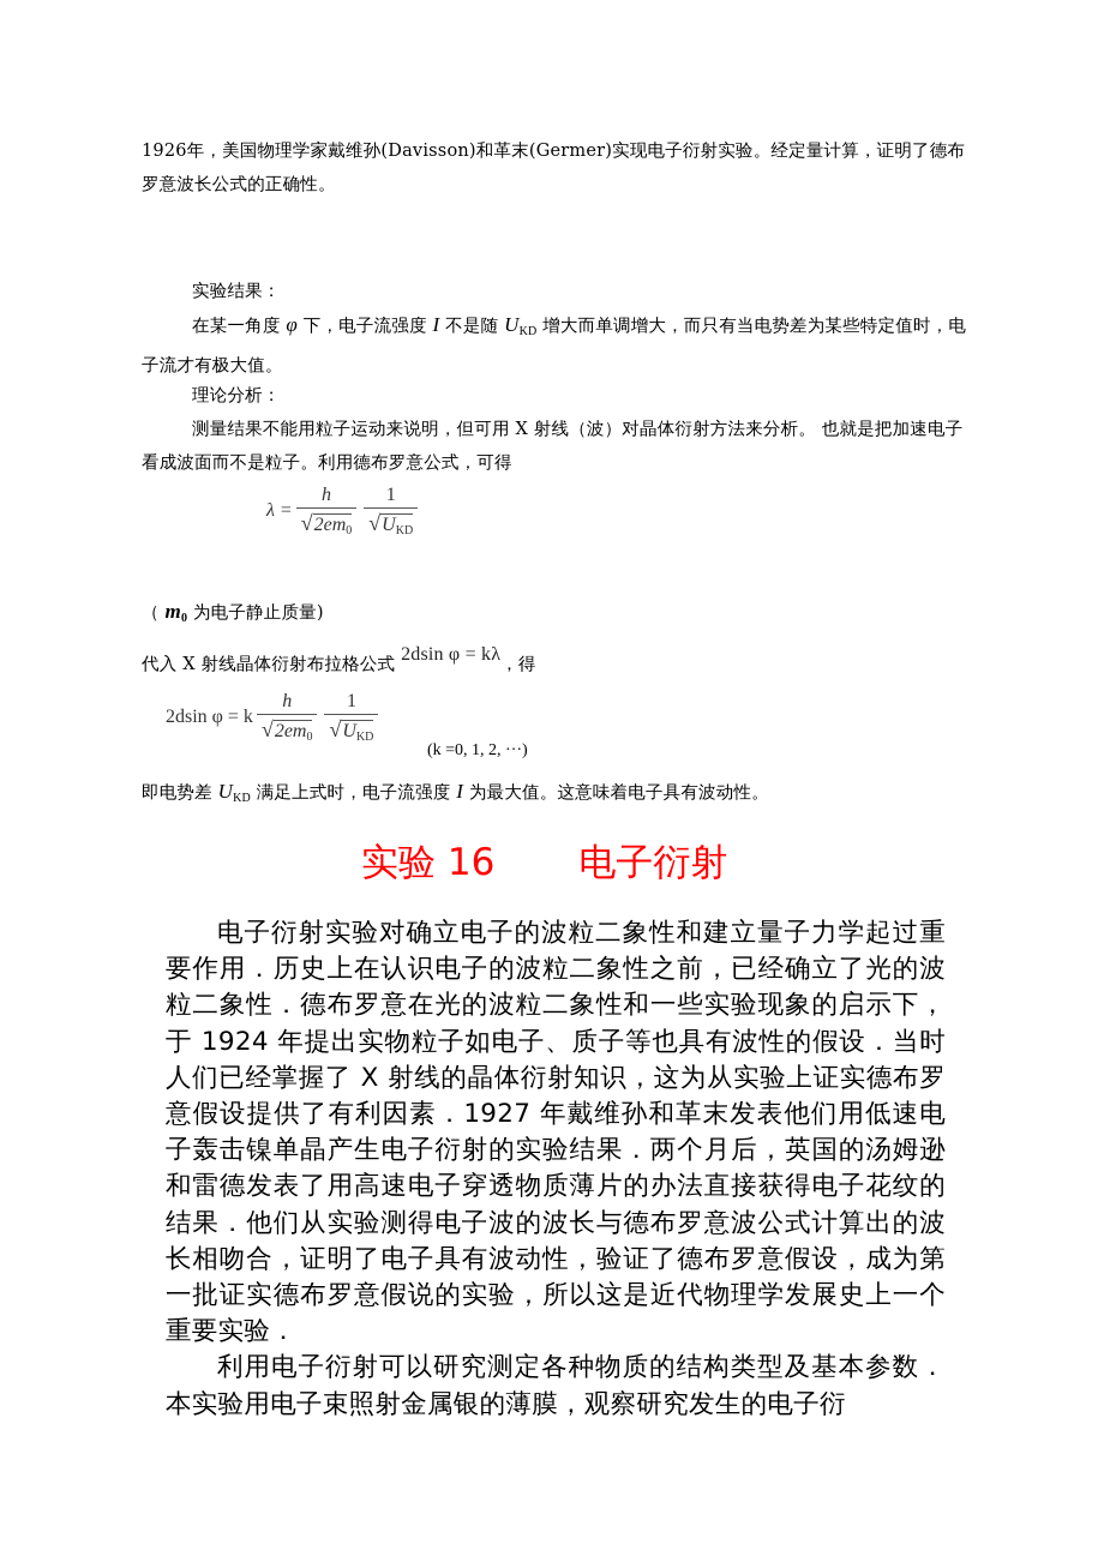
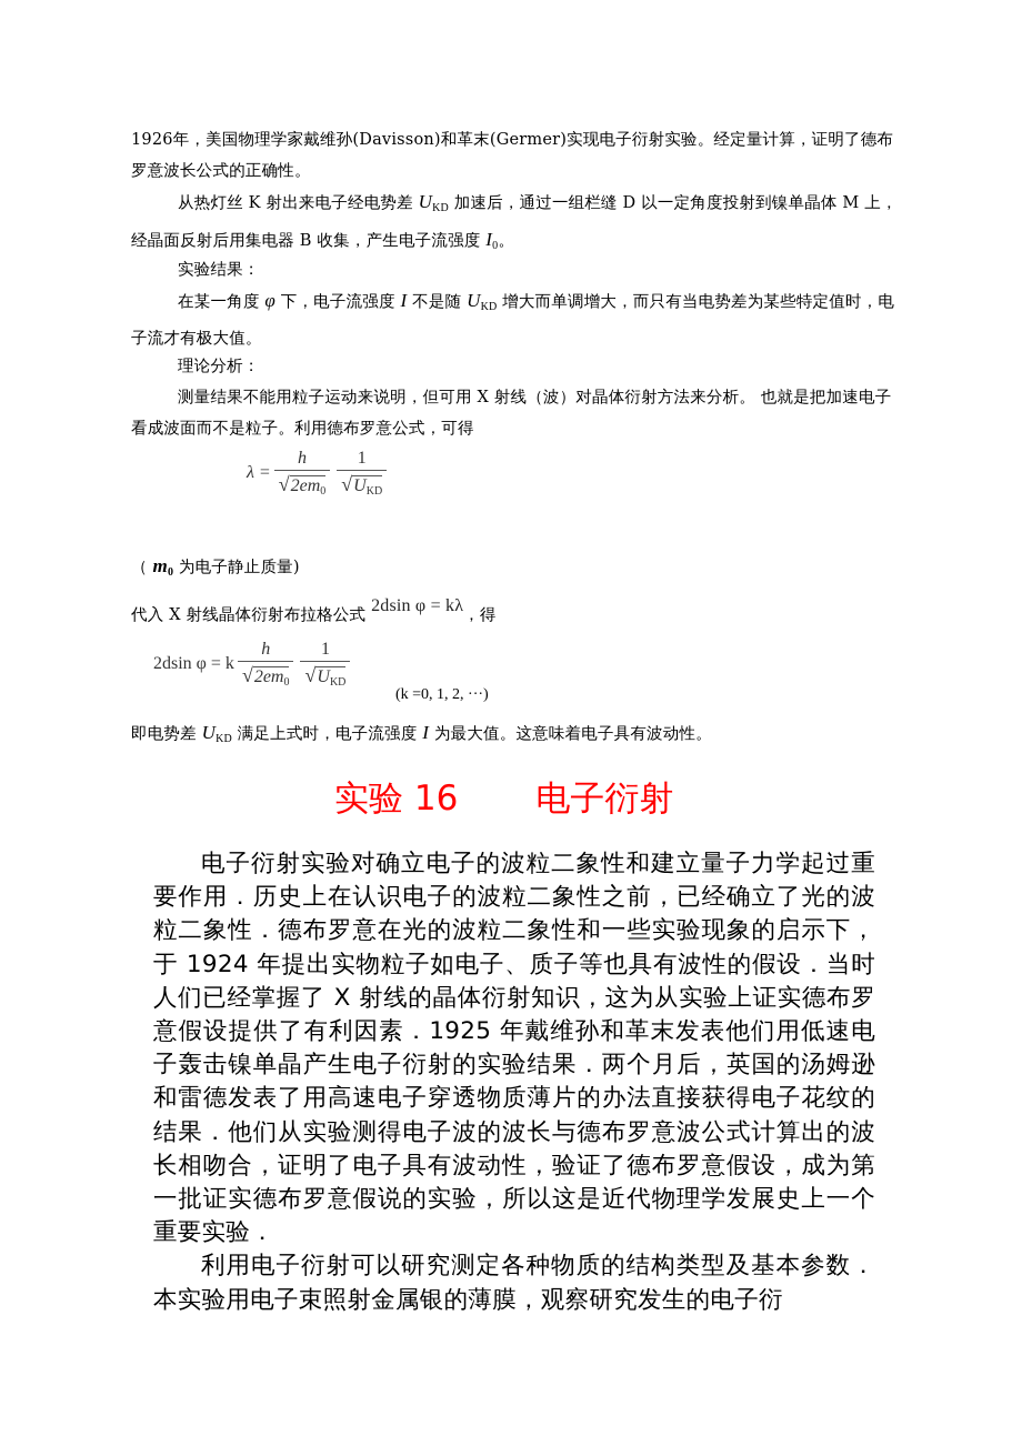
  1926年，美国物理学家戴维孙(Davisson)和革末(Germer)实现电子衍射实验。经定量计算，证明了德布罗意波长公式的正确性。
+ 从热灯丝 K 射出来电子经电势差 UKD 加速后，通过一组栏缝 D 以一定角度投射到镍单晶体 M 上，经晶面反射后用集电器 B 收集，产生电子流强度 I0。
  实验结果：
  在某一角度 φ 下，电子流强度 I 不是随 UKD 增大而单调增大，而只有当电势差为某些特定值时，电子流才有极大值。
  理论分析：
  测量结果不能用粒子运动来说明，但可用 X 射线（波）对晶体衍射方法来分析。 也就是把加速电子看成波面而不是粒子。利用德布罗意公式，可得
  λ =
  h
  √2em0
  1
  √UKD
  （ m0 为电子静止质量)
  代入 X 射线晶体衍射布拉格公式 2dsin φ = kλ，得
  2dsin φ = k
  h
  √2em0
  1
  √UKD
  (k =0, 1, 2, ···)
  即电势差 UKD 满足上式时，电子流强度 I 为最大值。这意味着电子具有波动性。
  实验 16 电子衍射
- 电子衍射实验对确立电子的波粒二象性和建立量子力学起过重要作用．历史上在认识电子的波粒二象性之前，已经确立了光的波粒二象性．德布罗意在光的波粒二象性和一些实验现象的启示下，于 1924 年提出实物粒子如电子、质子等也具有波性的假设．当时人们已经掌握了 X 射线的晶体衍射知识，这为从实验上证实德布罗意假设提供了有利因素．1927 年戴维孙和革末发表他们用低速电子轰击镍单晶产生电子衍射的实验结果．两个月后，英国的汤姆逊和雷德发表了用高速电子穿透物质薄片的办法直接获得电子花纹的结果．他们从实验测得电子波的波长与德布罗意波公式计算出的波长相吻合，证明了电子具有波动性，验证了德布罗意假设，成为第一批证实德布罗意假说的实验，所以这是近代物理学发展史上一个重要实验．
+ 电子衍射实验对确立电子的波粒二象性和建立量子力学起过重要作用．历史上在认识电子的波粒二象性之前，已经确立了光的波粒二象性．德布罗意在光的波粒二象性和一些实验现象的启示下，于 1924 年提出实物粒子如电子、质子等也具有波性的假设．当时人们已经掌握了 X 射线的晶体衍射知识，这为从实验上证实德布罗意假设提供了有利因素．1925 年戴维孙和革末发表他们用低速电子轰击镍单晶产生电子衍射的实验结果．两个月后，英国的汤姆逊和雷德发表了用高速电子穿透物质薄片的办法直接获得电子花纹的结果．他们从实验测得电子波的波长与德布罗意波公式计算出的波长相吻合，证明了电子具有波动性，验证了德布罗意假设，成为第一批证实德布罗意假说的实验，所以这是近代物理学发展史上一个重要实验．
  利用电子衍射可以研究测定各种物质的结构类型及基本参数．本实验用电子束照射金属银的薄膜，观察研究发生的电子衍
